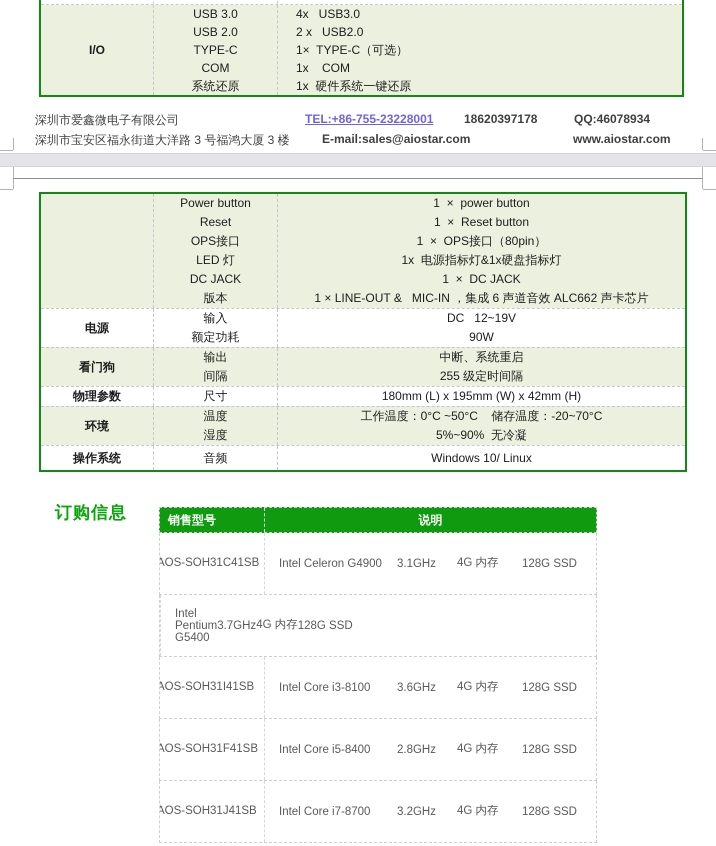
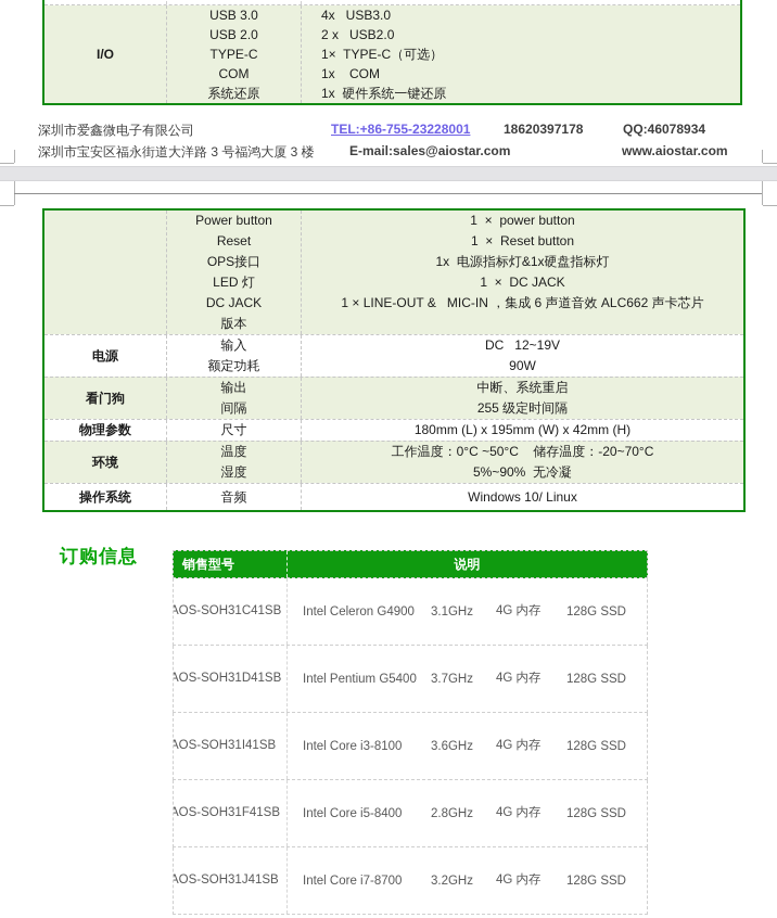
  I/O
  USB 3.0
  USB 2.0
  TYPE-C
  COM
  系统还原
  4x USB3.0
  2 x USB2.0
  1× TYPE-C（可选）
  1x COM
  1x 硬件系统一键还原
  深圳市爱鑫微电子有限公司
  TEL:+86-755-23228001
  18620397178
  QQ:46078934
  深圳市宝安区福永街道大洋路 3 号福鸿大厦 3 楼
  E-mail:sales@aiostar.com
  www.aiostar.com
  Power button
  Reset
  OPS接口
  LED 灯
  DC JACK
  版本
  1 × power button
  1 × Reset button
- 1 × OPS接口（80pin）
  1x 电源指标灯&1x硬盘指标灯
  1 × DC JACK
  1 × LINE-OUT & MIC-IN ，集成 6 声道音效 ALC662 声卡芯片
  电源
  输入
  额定功耗
  DC 12~19V
  90W
  看门狗
  输出
  间隔
  中断、系统重启
  255 级定时间隔
  物理参数
  尺寸
  180mm (L) x 195mm (W) x 42mm (H)
  环境
  温度
  湿度
  工作温度：0°C ~50°C 储存温度：-20~70°C
  5%~90% 无冷凝
  操作系统
  音频
  Windows 10/ Linux
  订购信息
  销售型号
  说明
  AOS-SOH31C41SB
  Intel Celeron G4900
  3.1GHz
  4G 内存
  128G SSD
+ AOS-SOH31D41SB
  Intel Pentium G5400
  3.7GHz
  4G 内存
  128G SSD
  AOS-SOH31I41SB
  Intel Core i3-8100
  3.6GHz
  4G 内存
  128G SSD
  AOS-SOH31F41SB
  Intel Core i5-8400
  2.8GHz
  4G 内存
  128G SSD
  AOS-SOH31J41SB
  Intel Core i7-8700
  3.2GHz
  4G 内存
  128G SSD
